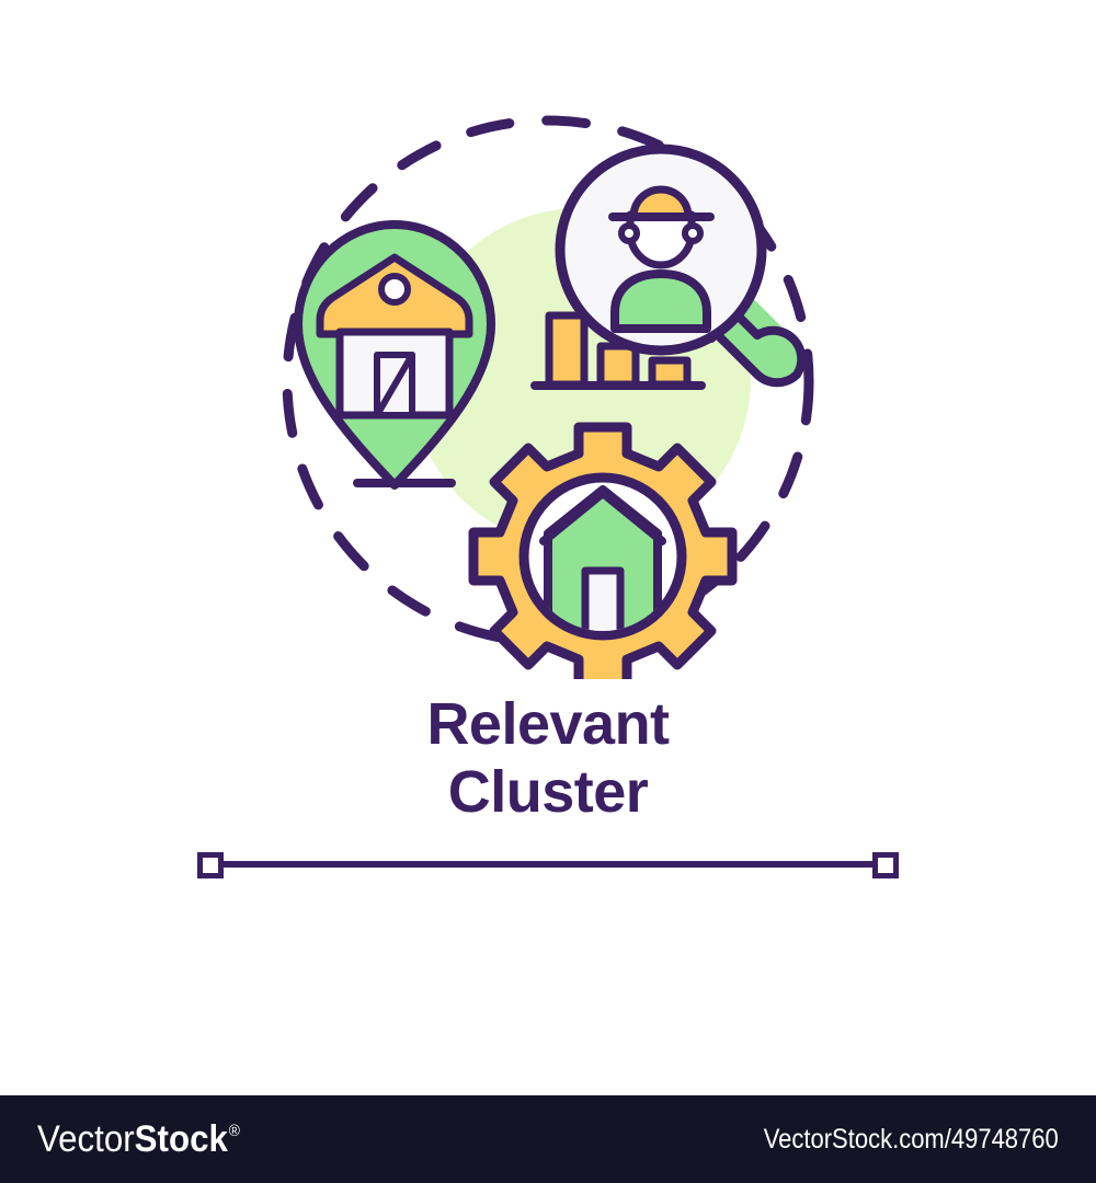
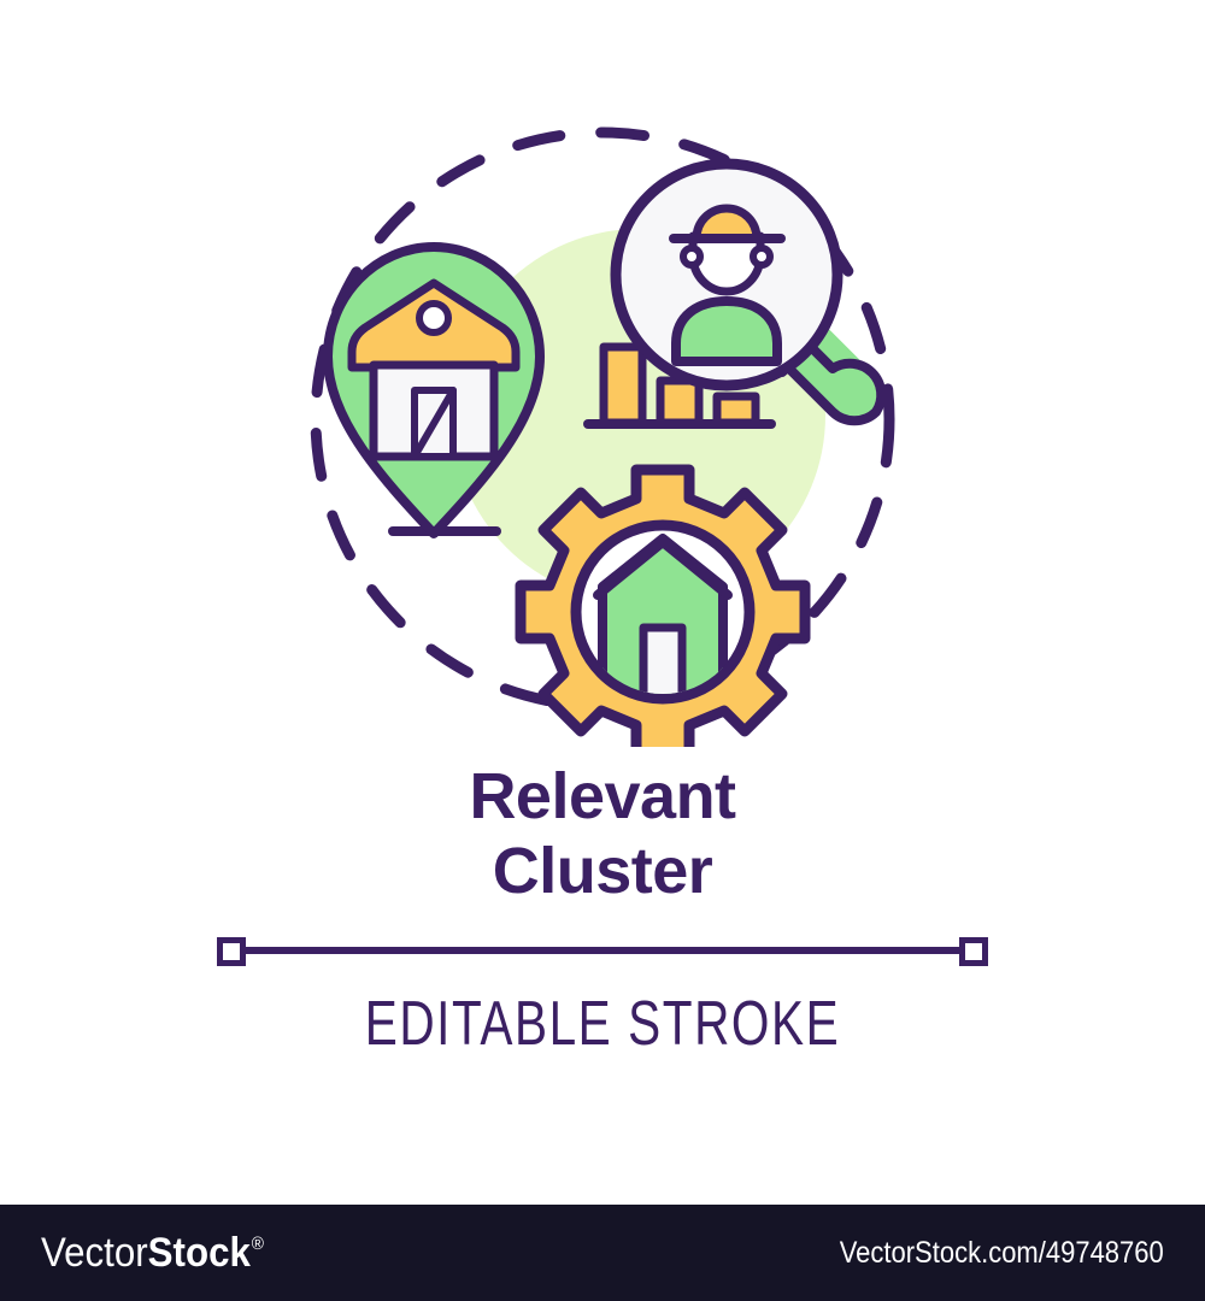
  Relevant
  Cluster
+ EDITABLE STROKE
  Vector
  Stock
  ®
  VectorStock.com/49748760
